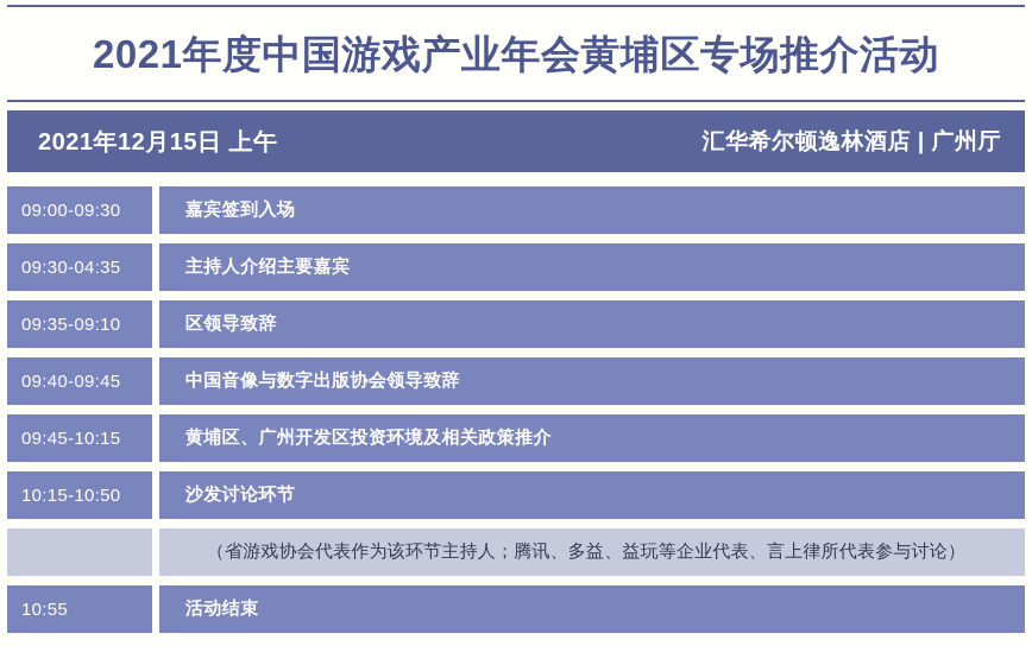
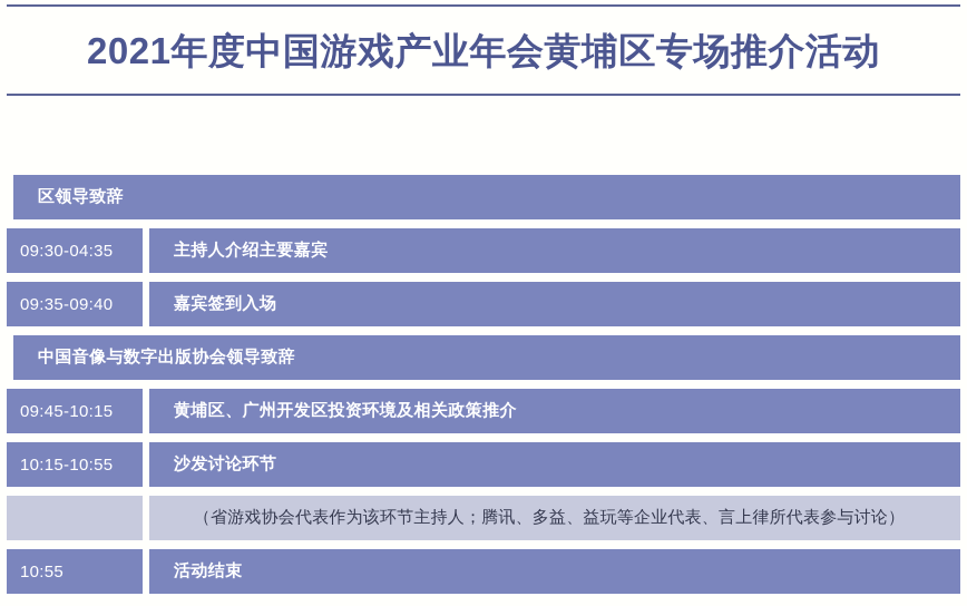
  2021年度中国游戏产业年会黄埔区专场推介活动
- 2021年12月15日 上午
- 汇华希尔顿逸林酒店 | 广州厅
- 09:00-09:30
- 嘉宾签到入场
+ 区领导致辞
  09:30-04:35
  主持人介绍主要嘉宾
- 09:35-09:10
+ 09:35-09:40
- 区领导致辞
+ 嘉宾签到入场
- 09:40-09:45
  中国音像与数字出版协会领导致辞
  09:45-10:15
  黄埔区、广州开发区投资环境及相关政策推介
- 10:15-10:50
+ 10:15-10:55
  沙发讨论环节
  （省游戏协会代表作为该环节主持人；腾讯、多益、益玩等企业代表、言上律所代表参与讨论）
  10:55
  活动结束
